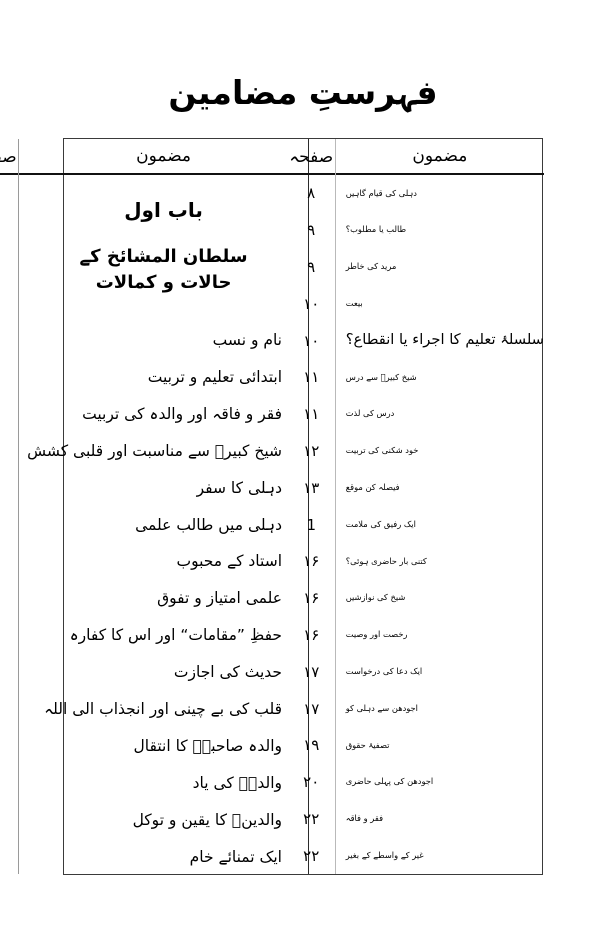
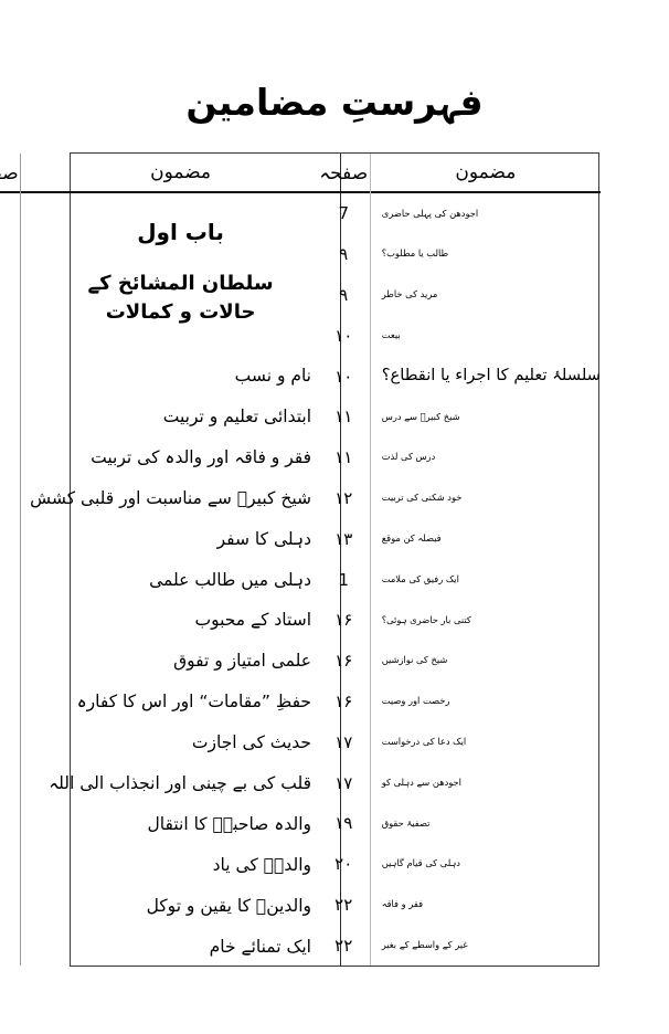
  فہرستِ مضامین
  مضمون
  باب اول
  سلطان المشائخ کے
  حالات و کمالات
  نام و نسب
  ابتدائی تعلیم و تربیت
  فقر و فاقہ اور والدہ کی تربیت
  شیخ کبیرؒ سے مناسبت اور قلبی کشش
  دہلی کا سفر
  دہلی میں طالب علمی
  استاد کے محبوب
  علمی امتیاز و تفوق
  حفظِ ”مقامات“ اور اس کا کفارہ
  حدیث کی اجازت
  قلب کی بے چینی اور انجذاب الی اللہ
  والدہ صاحبہؒ کا انتقال
  والدہؒ کی یاد
  والدینؒ کا یقین و توکل
  ایک تمنائے خام
  مضمون
- دہلی کی قیام گاہیں
+ اجودھن کی پہلی حاضری
  طالب یا مطلوب؟
  مرید کی خاطر
  بیعت
  سلسلۂ تعلیم کا اجراء یا انقطاع؟
  شیخ کبیرؒ سے درس
  درس کی لذت
  خود شکنی کی تربیت
  فیصلہ کن موقع
  ایک رفیق کی ملامت
  کتنی بار حاضری ہوئی؟
  شیخ کی نوازشیں
  رخصت اور وصیت
  ایک دعا کی درخواست
  اجودھن سے دہلی کو
  تصفیۂ حقوق
- اجودھن کی پہلی حاضری
+ دہلی کی قیام گاہیں
  فقر و فاقہ
  غیر کے واسطے کے بغیر
  صفحہ
- ۸
+ 7
  ۹
  ۹
  ۱۰
  ۱۰
  ۱۱
  ۱۱
  ۱۲
  ۱۳
  1
  ۱۶
  ۱۶
  ۱۶
  ۱۷
  ۱۷
  ۱۹
  ۲۰
  ۲۲
  ۲۲
